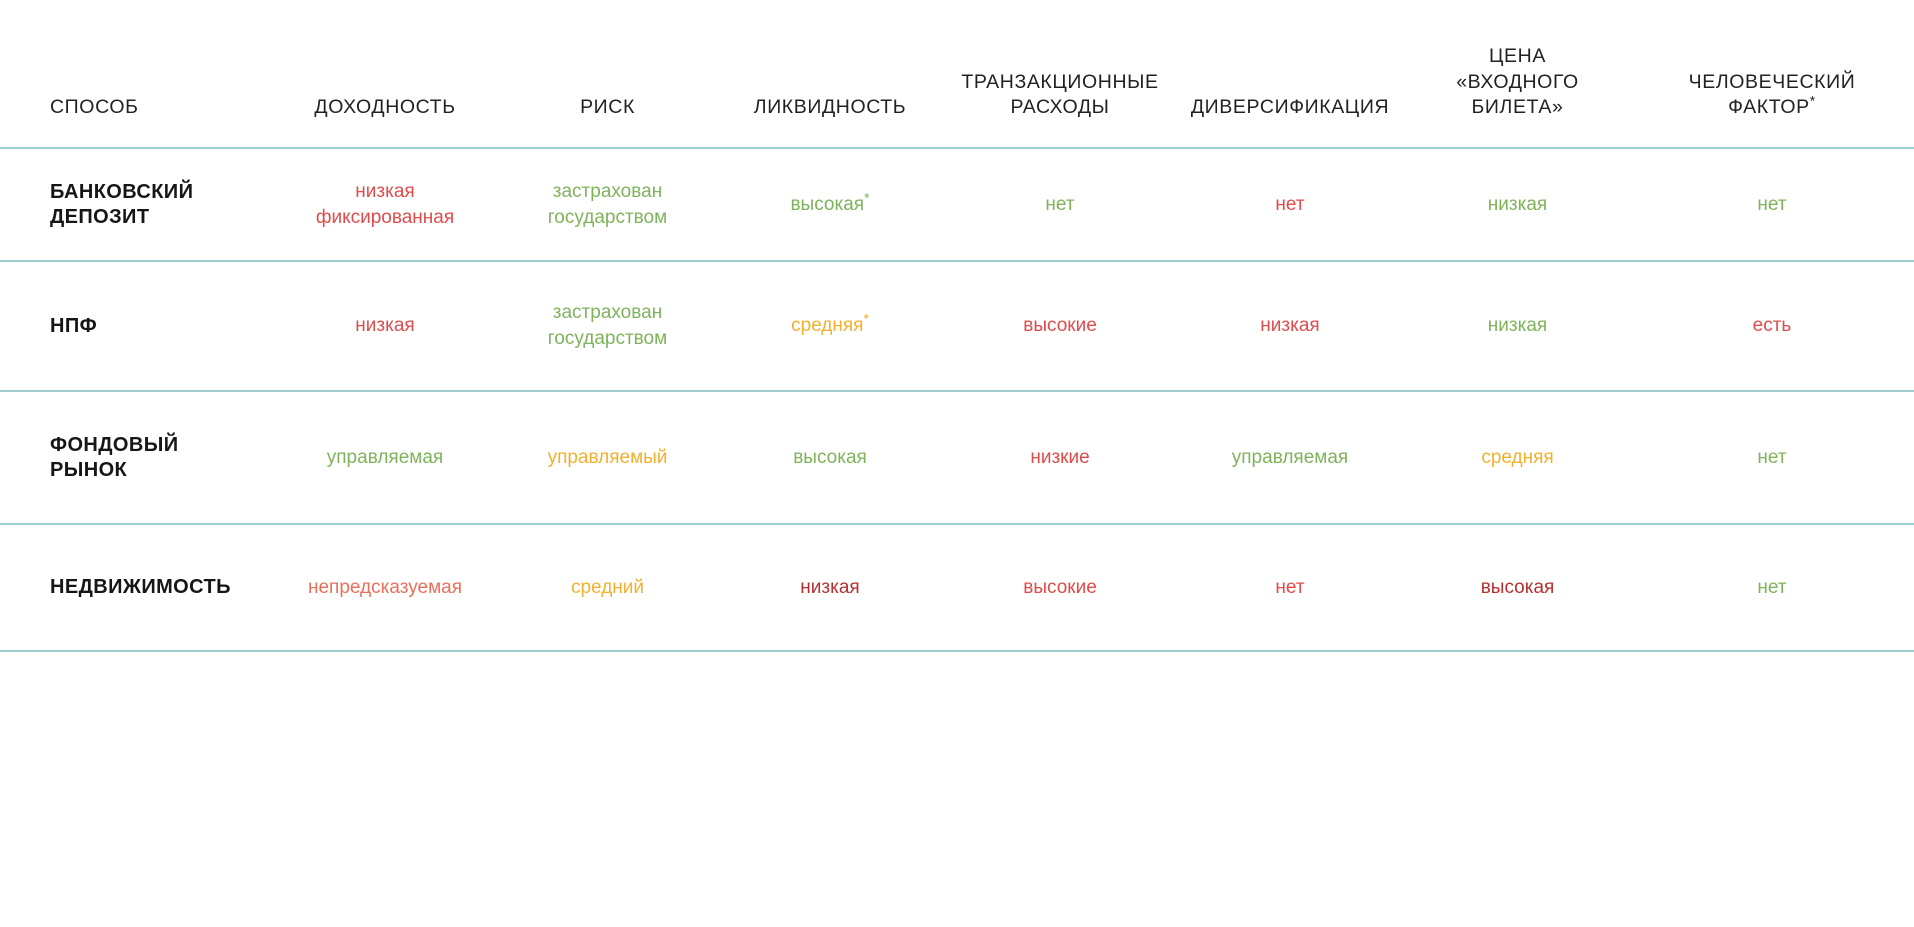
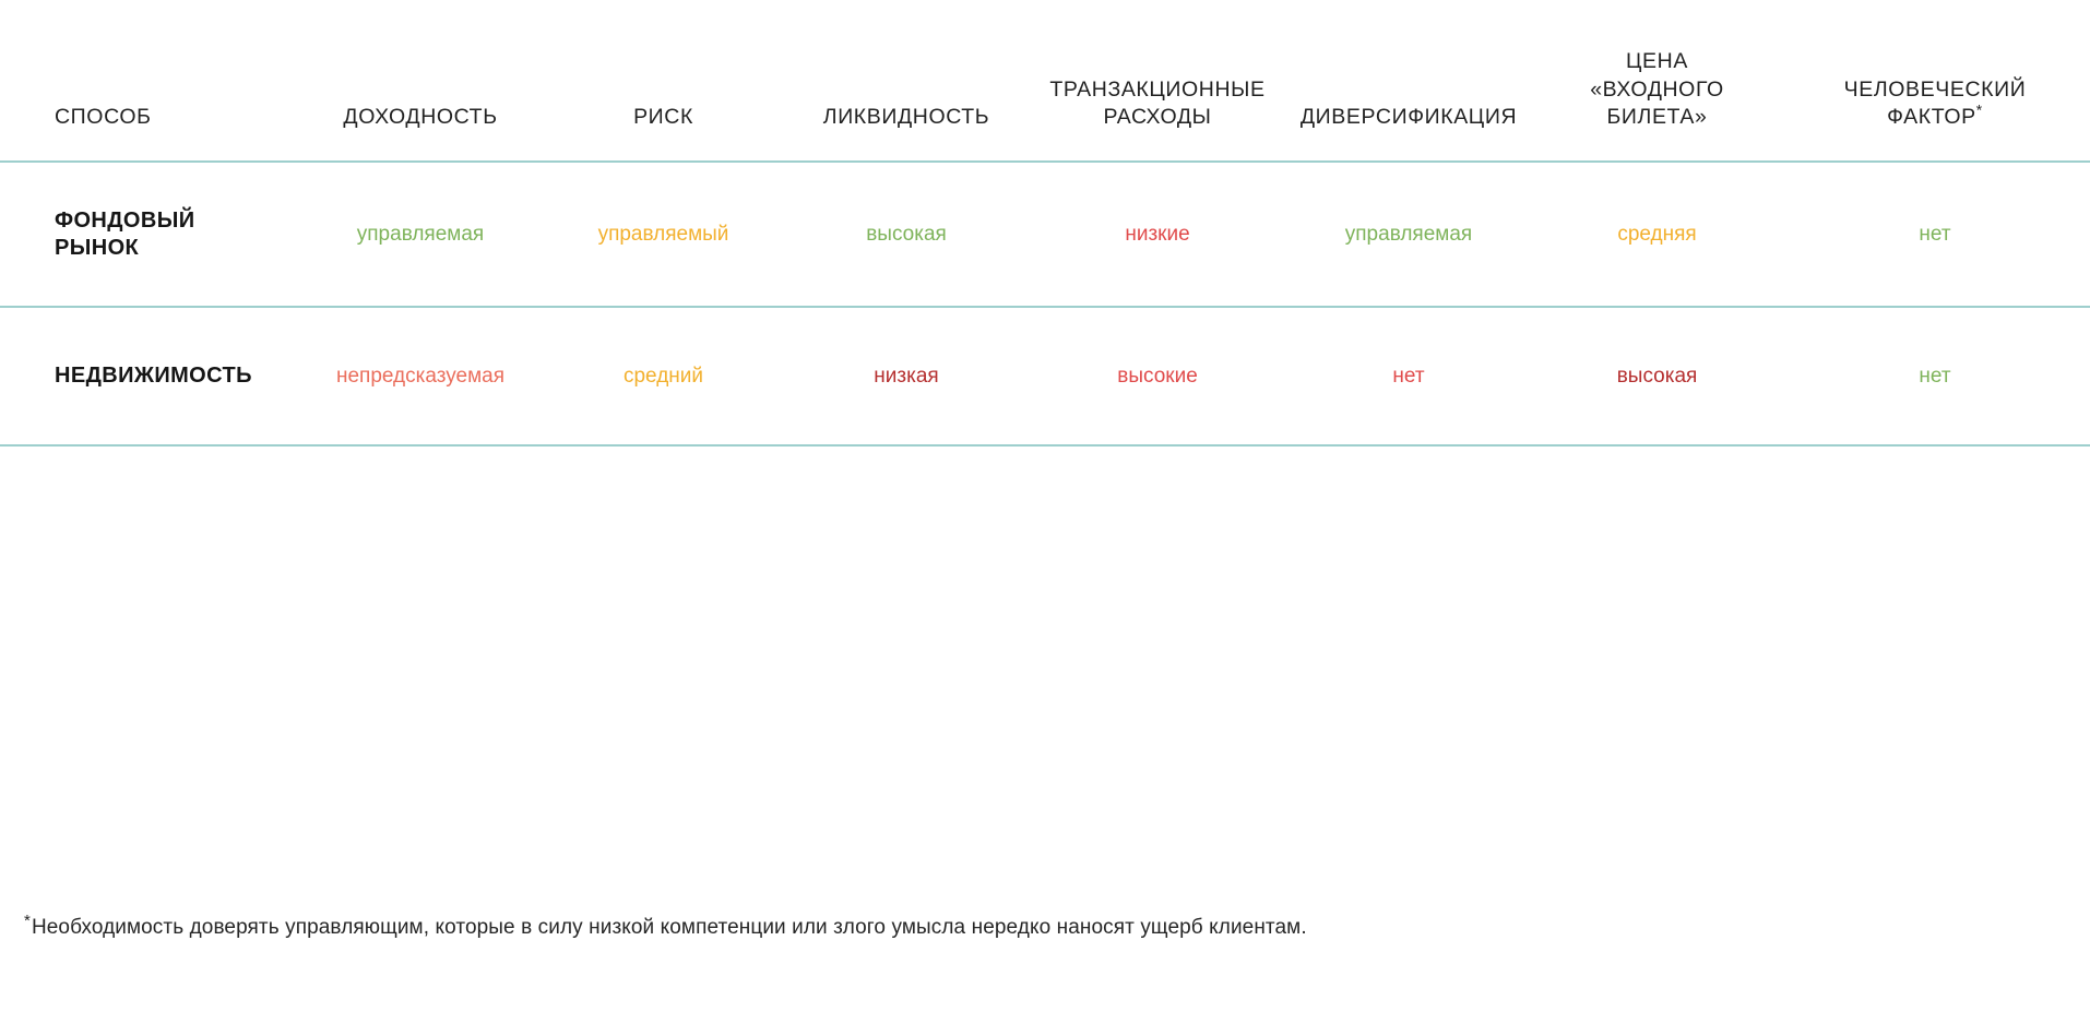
  СПОСОБ	ДОХОДНОСТЬ	РИСК	ЛИКВИДНОСТЬ	ТРАНЗАКЦИОННЫЕ РАСХОДЫ	ДИВЕРСИФИКАЦИЯ	ЦЕНА «ВХОДНОГО БИЛЕТА»	ЧЕЛОВЕЧЕСКИЙ ФАКТОР*
- БАНКОВСКИЙ ДЕПОЗИТ	низкая фиксированная	застрахован государством	высокая*	нет	нет	низкая	нет
- НПФ	низкая	застрахован государством	средняя*	высокие	низкая	низкая	есть
  ФОНДОВЫЙ РЫНОК	управляемая	управляемый	высокая	низкие	управляемая	средняя	нет
  НЕДВИЖИМОСТЬ	непредсказуемая	средний	низкая	высокие	нет	высокая	нет
+ *Необходимость доверять управляющим, которые в силу низкой компетенции или злого умысла нередко наносят ущерб клиентам.
